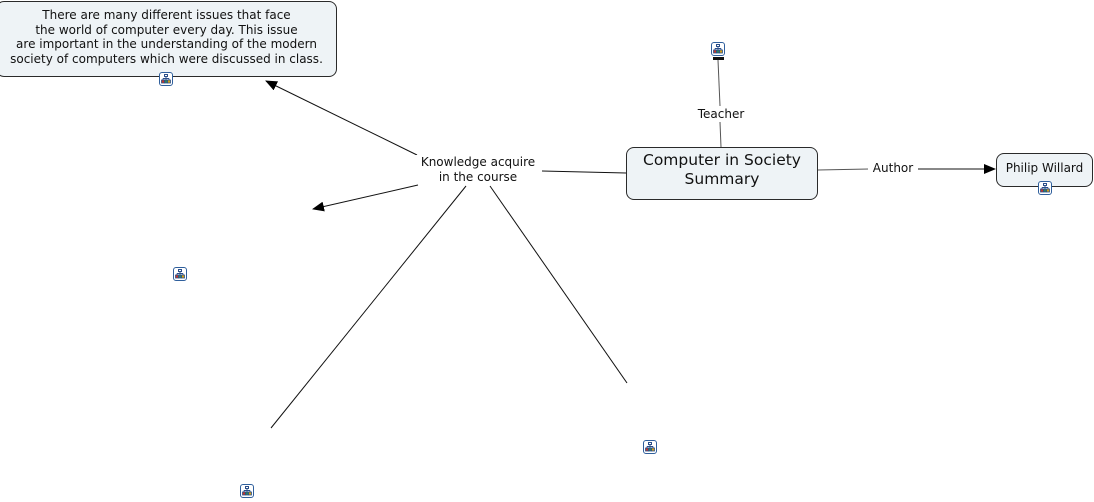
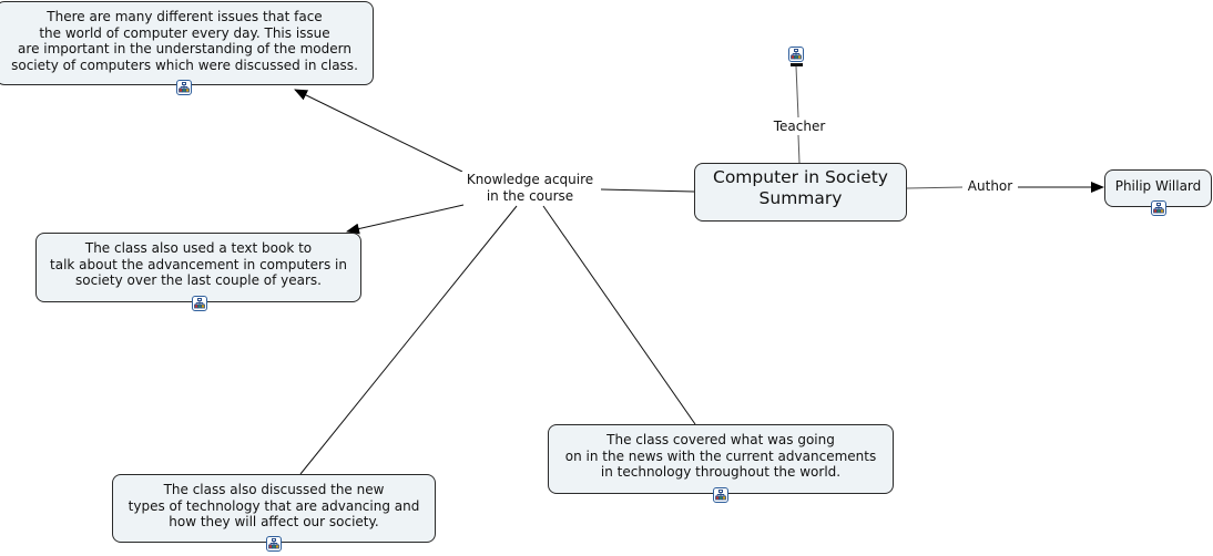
  There are many different issues that face
  the world of computer every day. This issue
  are important in the understanding of the modern
  society of computers which were discussed in class.
+ The class also used a text book to
+ talk about the advancement in computers in
+ society over the last couple of years.
+ The class also discussed the new
+ types of technology that are advancing and
+ how they will affect our society.
+ The class covered what was going
+ on in the news with the current advancements
+ in technology throughout the world.
  Philip Willard
  Computer in Society
  Summary
  Knowledge acquire
  in the course
  Teacher
  Author
